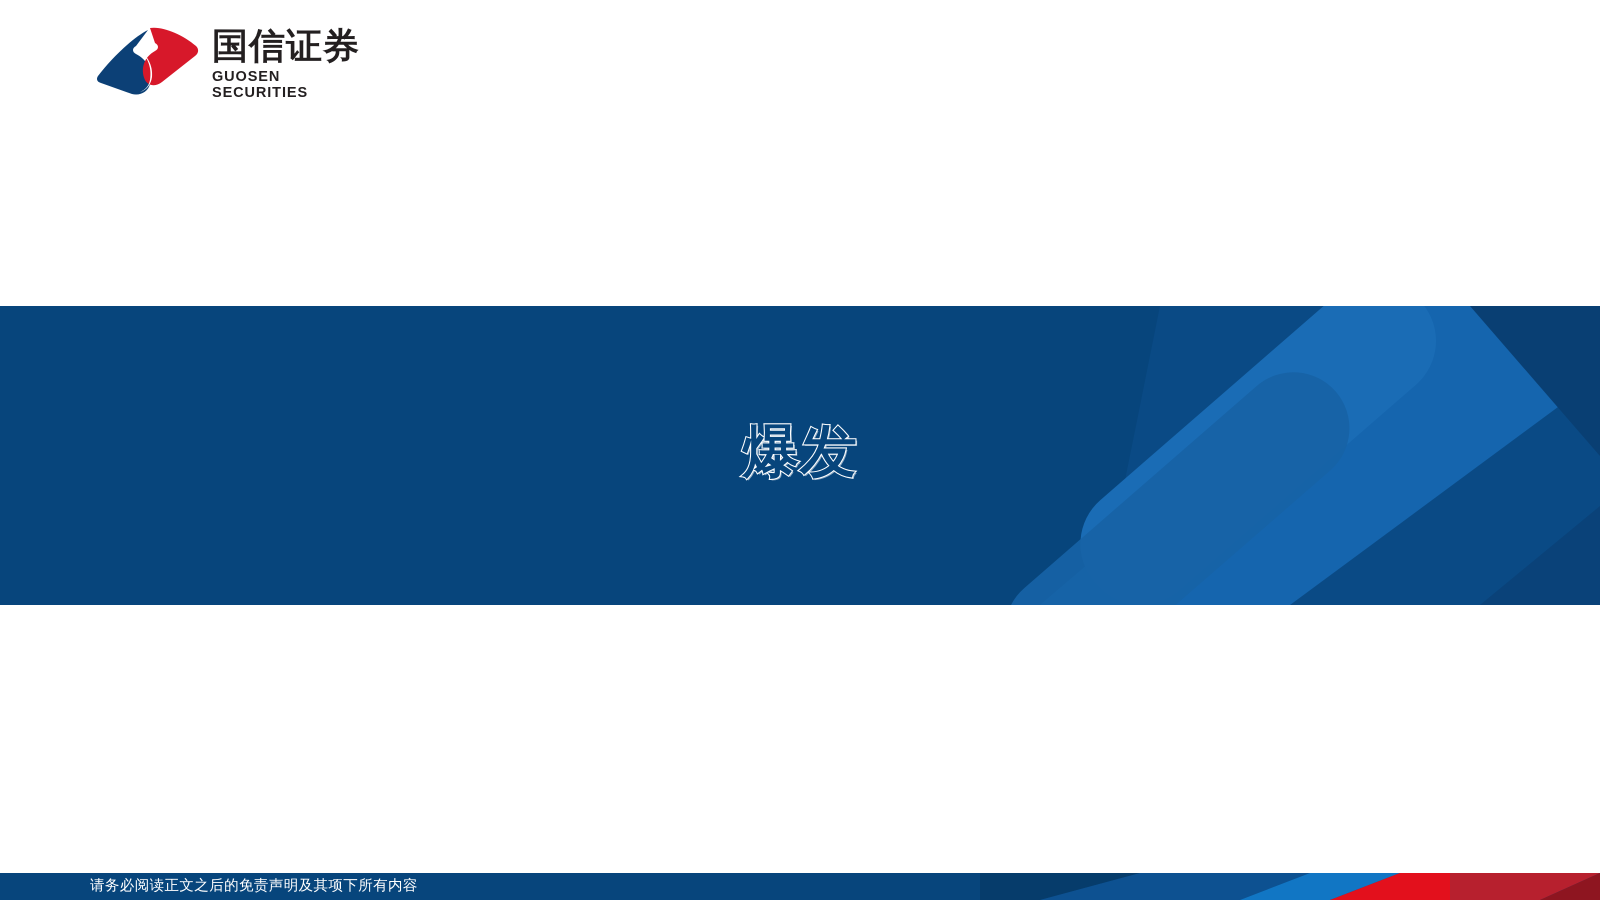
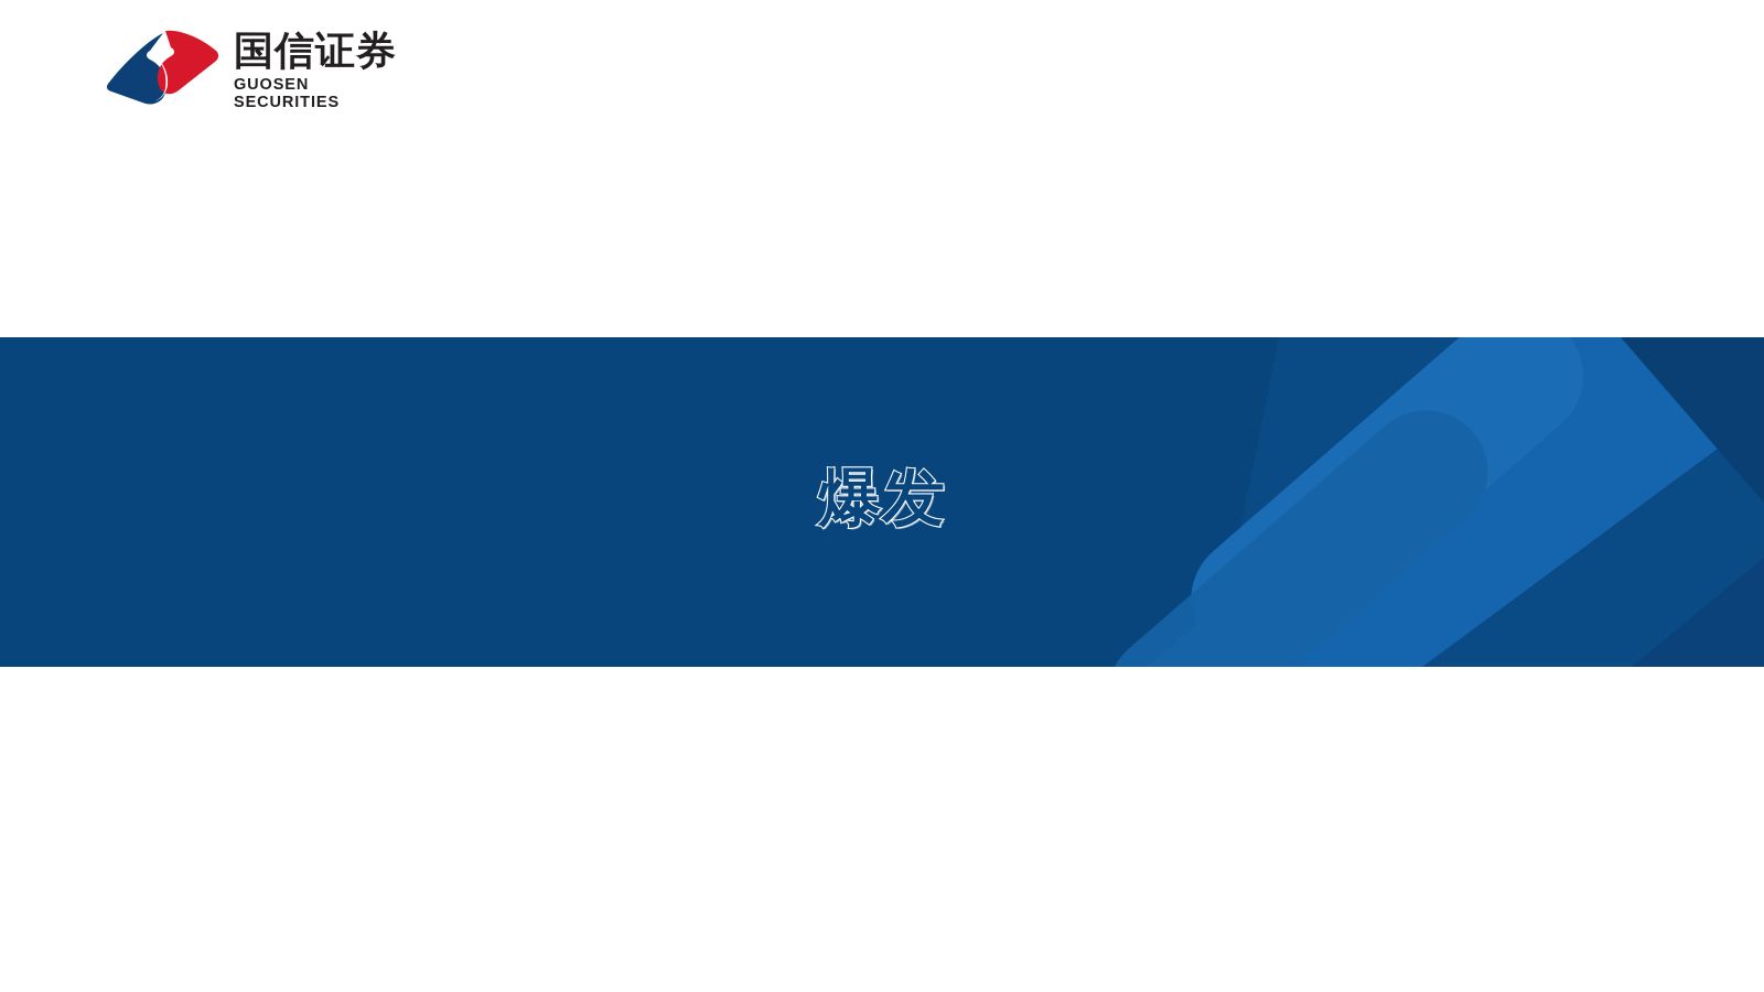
  国信证券
  GUOSEN SECURITIES
  爆发
- 请务必阅读正文之后的免责声明及其项下所有内容
